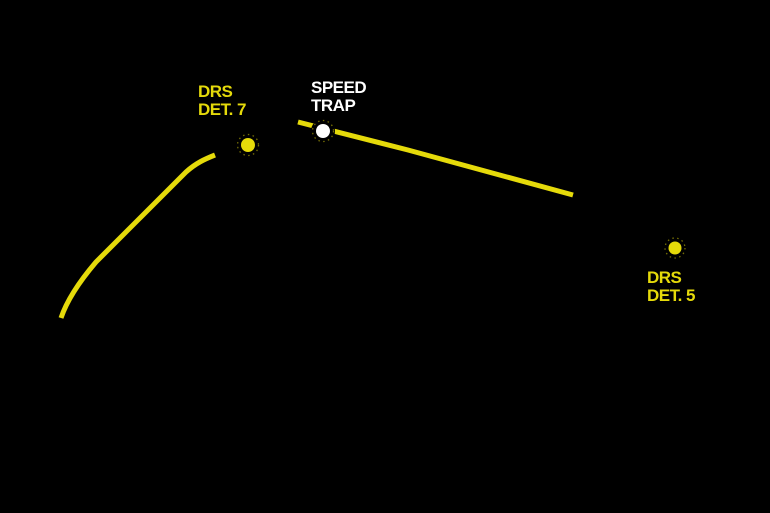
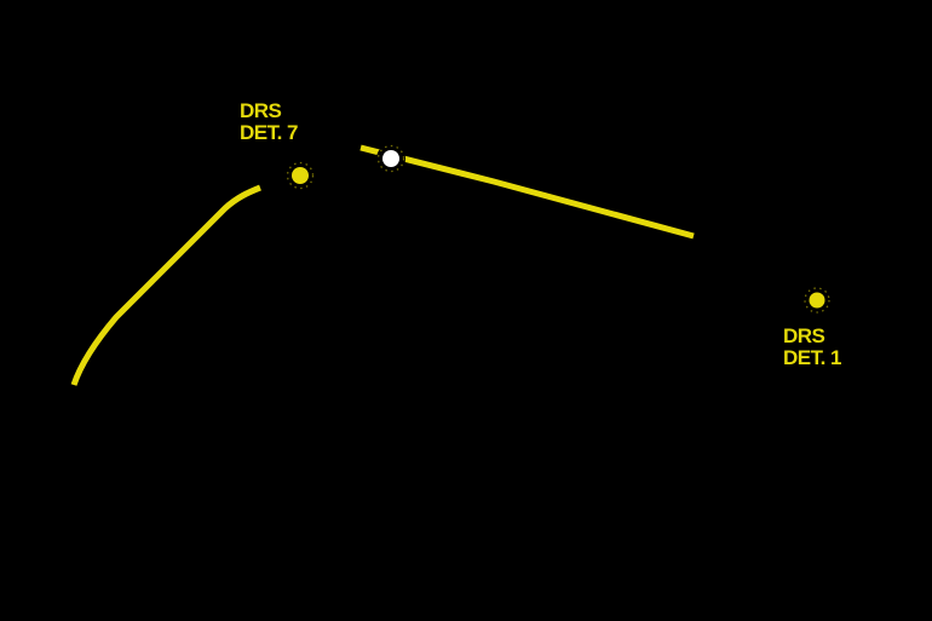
  DRS
  DET. 7
- SPEED
- TRAP
  DRS
- DET. 5
+ DET. 1
